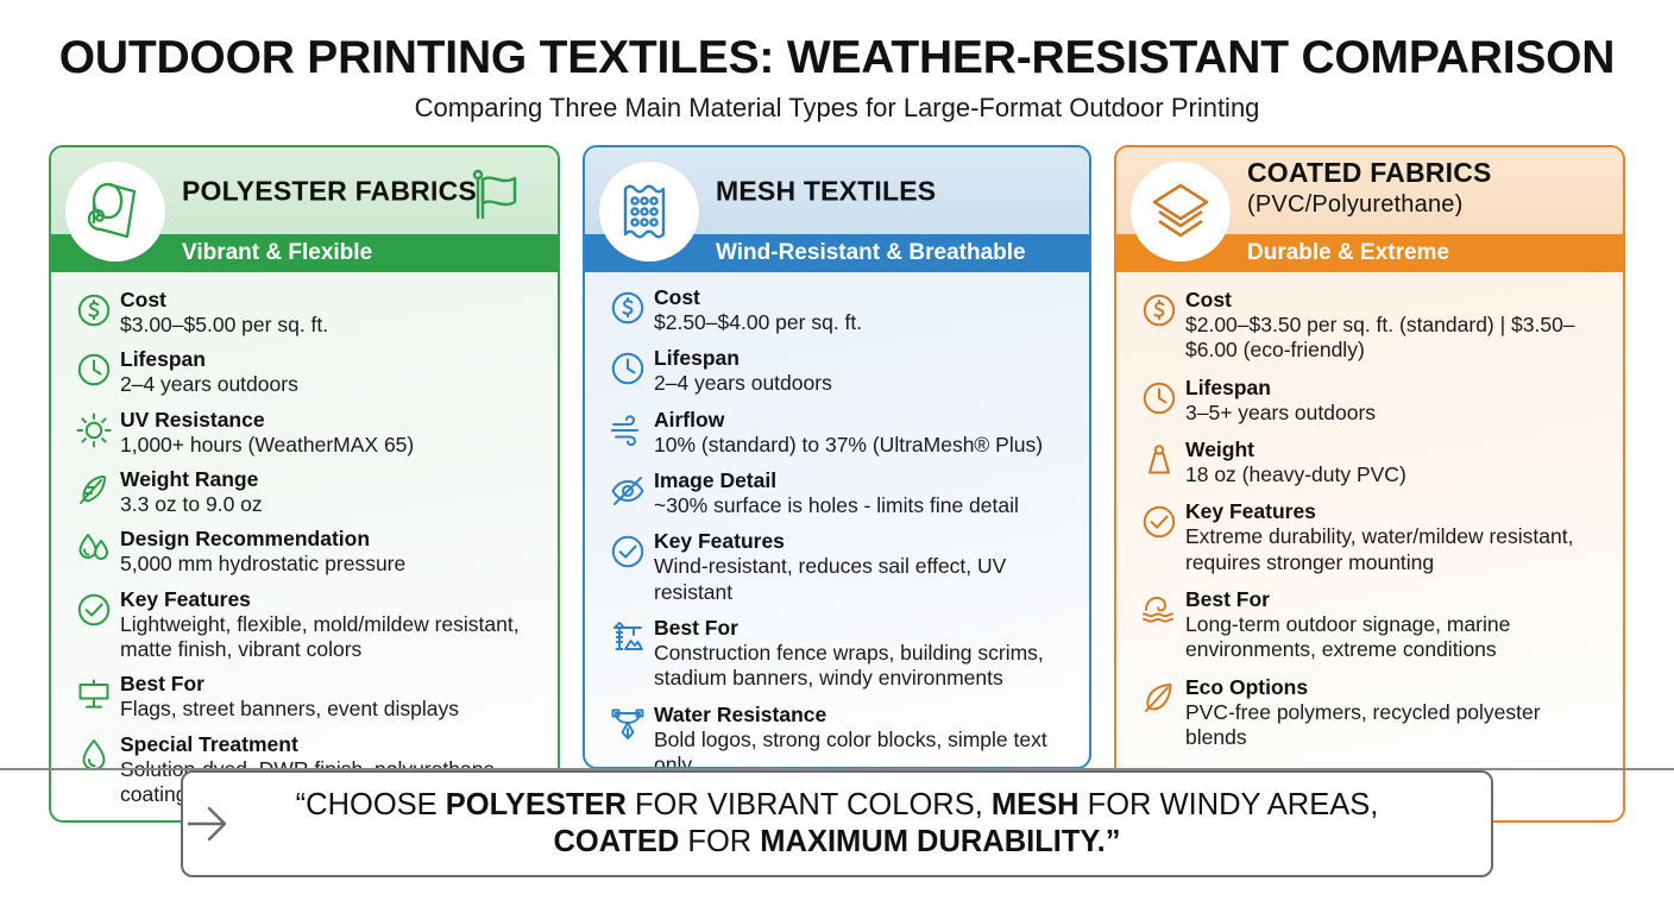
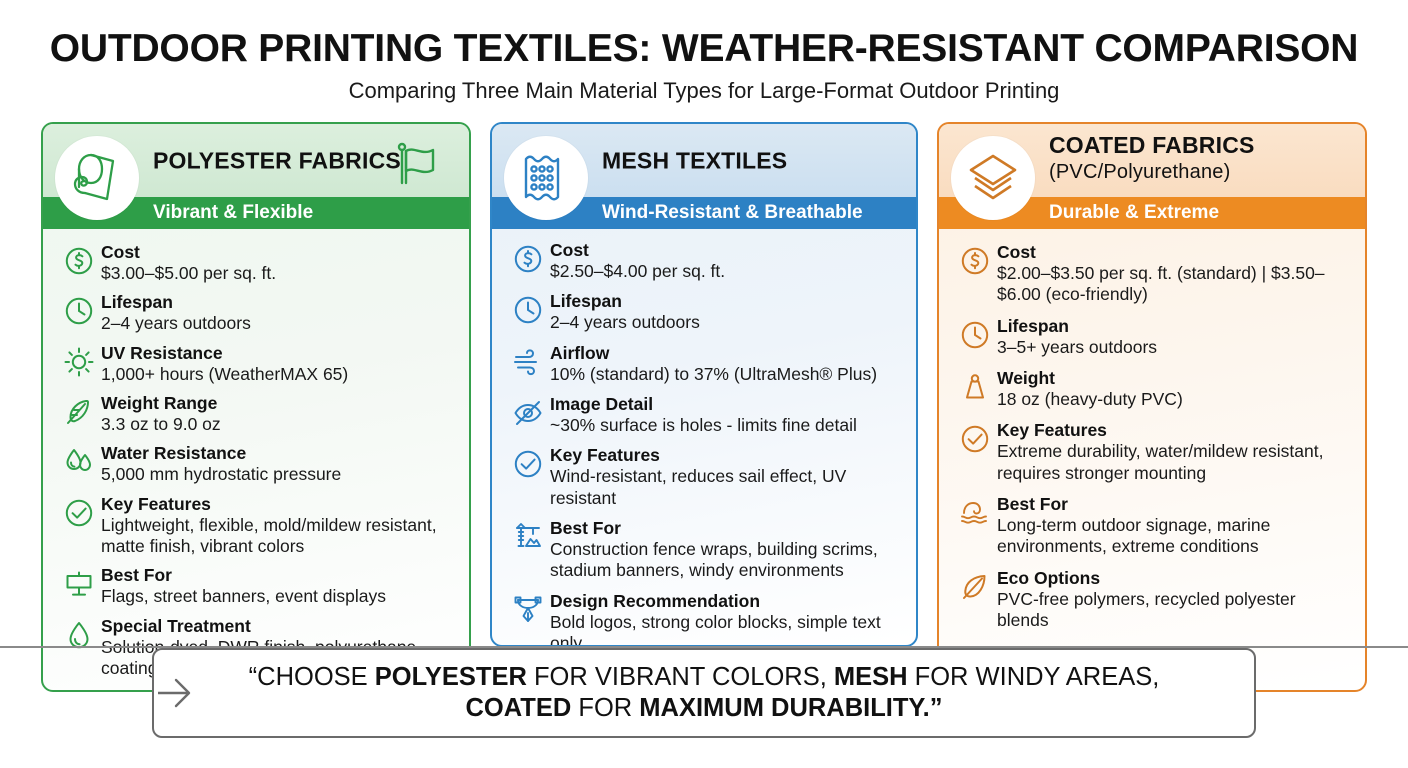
  OUTDOOR PRINTING TEXTILES: WEATHER-RESISTANT COMPARISON
  Comparing Three Main Material Types for Large-Format Outdoor Printing
  POLYESTER FABRICS
  Vibrant & Flexible
  Cost
  $3.00–$5.00 per sq. ft.
  Lifespan
  2–4 years outdoors
  UV Resistance
  1,000+ hours (WeatherMAX 65)
  Weight Range
  3.3 oz to 9.0 oz
- Design Recommendation
+ Water Resistance
  5,000 mm hydrostatic pressure
  Key Features
  Lightweight, flexible, mold/mildew resistant, matte finish, vibrant colors
  Best For
  Flags, street banners, event displays
  Special Treatment
  MESH TEXTILES
  Wind-Resistant & Breathable
  Cost
  $2.50–$4.00 per sq. ft.
  Lifespan
  2–4 years outdoors
  Airflow
  10% (standard) to 37% (UltraMesh® Plus)
  Image Detail
  ~30% surface is holes - limits fine detail
  Key Features
  Wind-resistant, reduces sail effect, UV resistant
  Best For
  Construction fence wraps, building scrims, stadium banners, windy environments
- Water Resistance
+ Design Recommendation
  Bold logos, strong color blocks, simple text only
  COATED FABRICS
  (PVC/Polyurethane)
  Durable & Extreme
  Cost
  $2.00–$3.50 per sq. ft. (standard) | $3.50–$6.00 (eco-friendly)
  Lifespan
  3–5+ years outdoors
  Weight
  18 oz (heavy-duty PVC)
  Key Features
  Extreme durability, water/mildew resistant, requires stronger mounting
  Best For
  Long-term outdoor signage, marine environments, extreme conditions
  Eco Options
  PVC-free polymers, recycled polyester blends
  “CHOOSE POLYESTER FOR VIBRANT COLORS, MESH FOR WINDY AREAS,
  COATED FOR MAXIMUM DURABILITY.”
